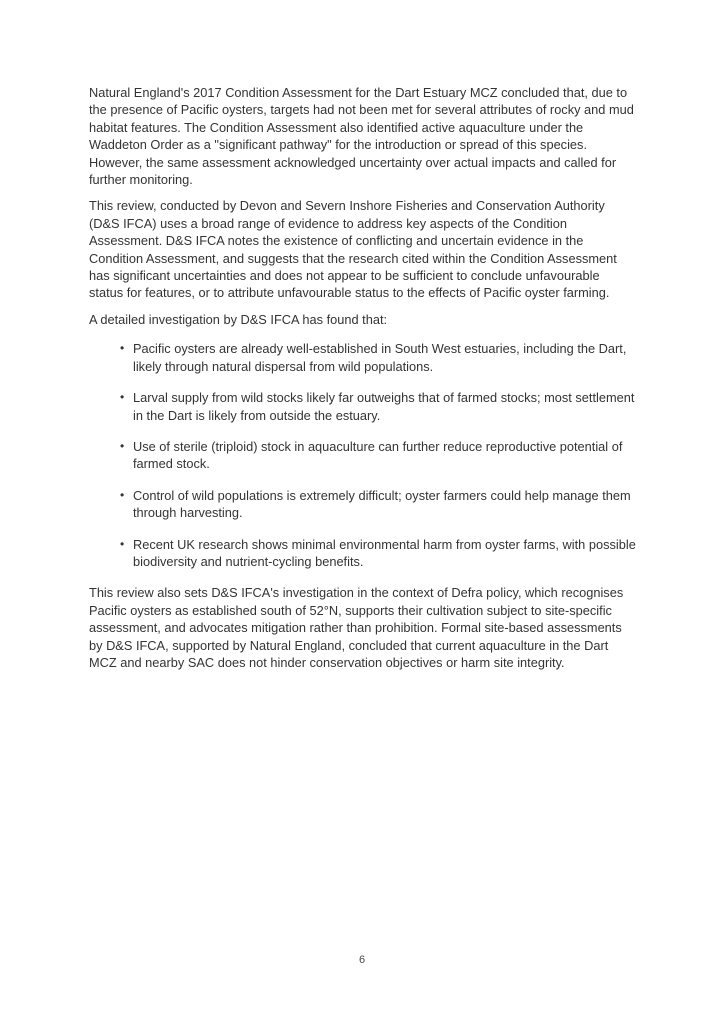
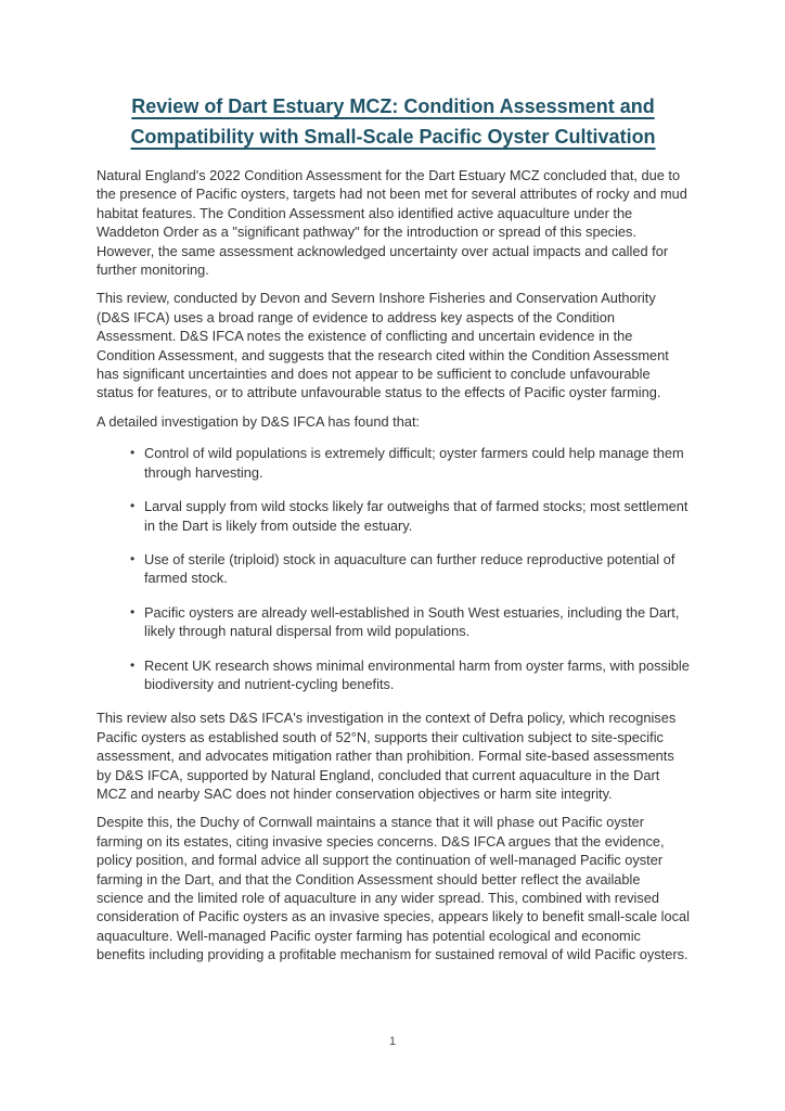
+ Review of Dart Estuary MCZ: Condition Assessment and Compatibility with Small-Scale Pacific Oyster Cultivation
- Natural England's 2017 Condition Assessment for the Dart Estuary MCZ concluded that, due to the presence of Pacific oysters, targets had not been met for several attributes of rocky and mud habitat features. The Condition Assessment also identified active aquaculture under the Waddeton Order as a "significant pathway" for the introduction or spread of this species. However, the same assessment acknowledged uncertainty over actual impacts and called for further monitoring.
+ Natural England's 2022 Condition Assessment for the Dart Estuary MCZ concluded that, due to the presence of Pacific oysters, targets had not been met for several attributes of rocky and mud habitat features. The Condition Assessment also identified active aquaculture under the Waddeton Order as a "significant pathway" for the introduction or spread of this species. However, the same assessment acknowledged uncertainty over actual impacts and called for further monitoring.
  This review, conducted by Devon and Severn Inshore Fisheries and Conservation Authority (D&S IFCA) uses a broad range of evidence to address key aspects of the Condition Assessment. D&S IFCA notes the existence of conflicting and uncertain evidence in the Condition Assessment, and suggests that the research cited within the Condition Assessment has significant uncertainties and does not appear to be sufficient to conclude unfavourable status for features, or to attribute unfavourable status to the effects of Pacific oyster farming.
  A detailed investigation by D&S IFCA has found that:
  •
- Pacific oysters are already well-established in South West estuaries, including the Dart, likely through natural dispersal from wild populations.
+ Control of wild populations is extremely difficult; oyster farmers could help manage them through harvesting.
  •
  Larval supply from wild stocks likely far outweighs that of farmed stocks; most settlement in the Dart is likely from outside the estuary.
  •
  Use of sterile (triploid) stock in aquaculture can further reduce reproductive potential of farmed stock.
  •
- Control of wild populations is extremely difficult; oyster farmers could help manage them through harvesting.
+ Pacific oysters are already well-established in South West estuaries, including the Dart, likely through natural dispersal from wild populations.
  •
  Recent UK research shows minimal environmental harm from oyster farms, with possible biodiversity and nutrient-cycling benefits.
  This review also sets D&S IFCA's investigation in the context of Defra policy, which recognises Pacific oysters as established south of 52°N, supports their cultivation subject to site-specific assessment, and advocates mitigation rather than prohibition. Formal site-based assessments by D&S IFCA, supported by Natural England, concluded that current aquaculture in the Dart MCZ and nearby SAC does not hinder conservation objectives or harm site integrity.
+ Despite this, the Duchy of Cornwall maintains a stance that it will phase out Pacific oyster farming on its estates, citing invasive species concerns. D&S IFCA argues that the evidence, policy position, and formal advice all support the continuation of well-managed Pacific oyster farming in the Dart, and that the Condition Assessment should better reflect the available science and the limited role of aquaculture in any wider spread. This, combined with revised consideration of Pacific oysters as an invasive species, appears likely to benefit small-scale local aquaculture. Well-managed Pacific oyster farming has potential ecological and economic benefits including providing a profitable mechanism for sustained removal of wild Pacific oysters.
- 6
+ 1
